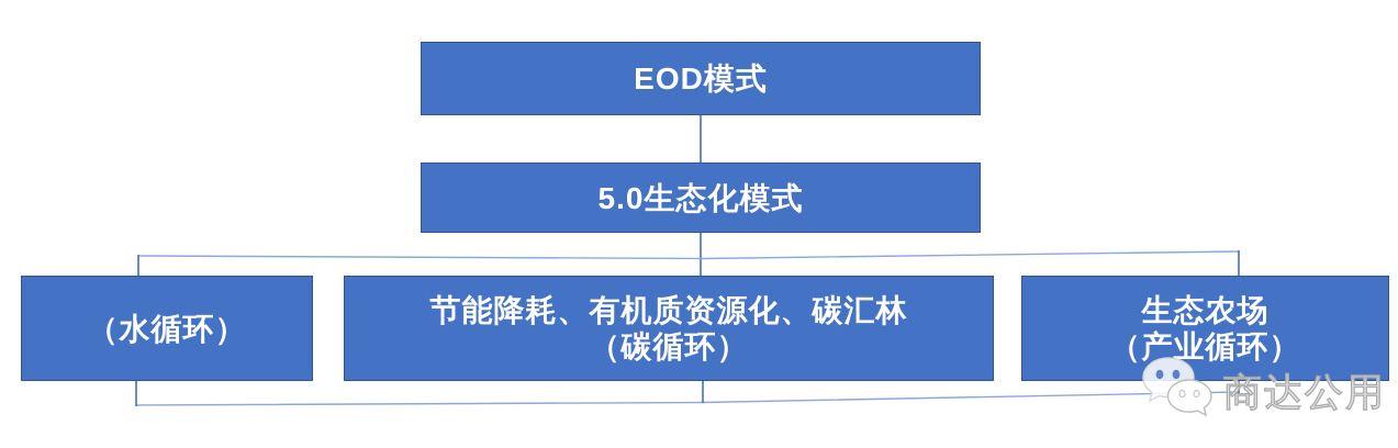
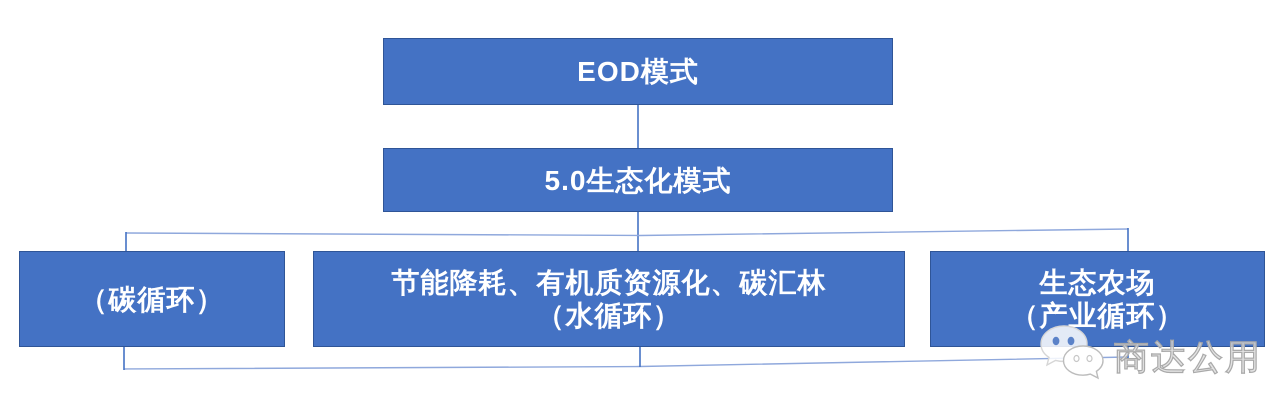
  EOD模式
  5.0生态化模式
- （水循环）
+ （碳循环）
  节能降耗、有机质资源化、碳汇林
- （碳循环）
+ （水循环）
  生态农场
  （产业循环）
  商达公用
